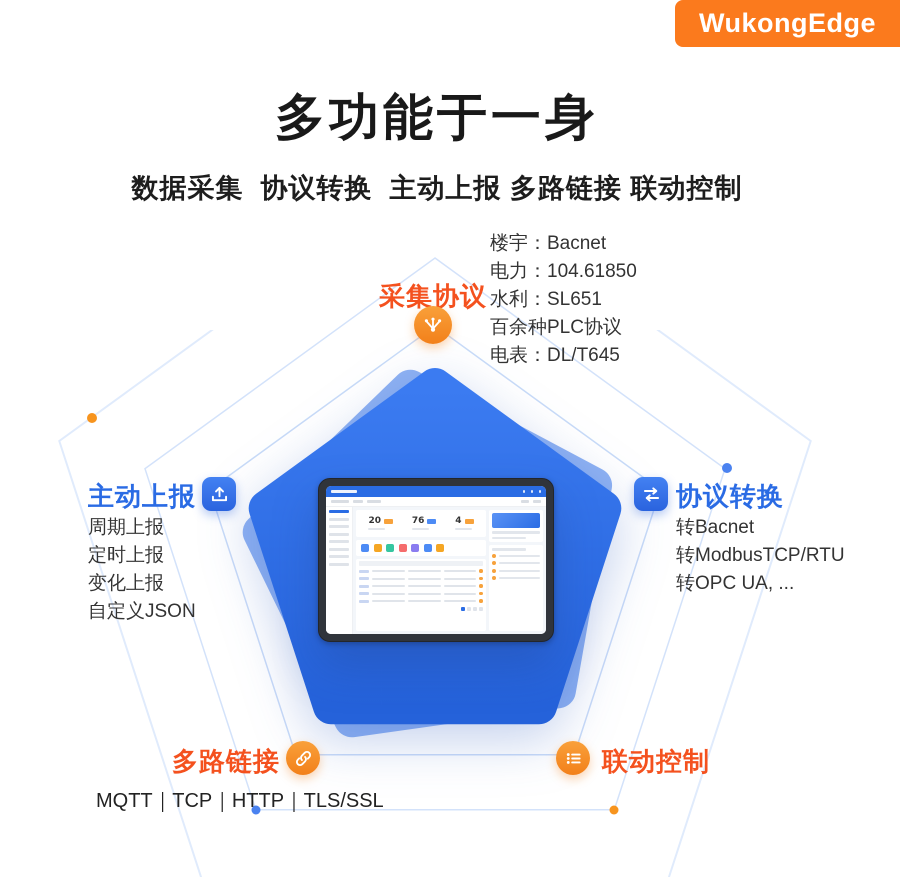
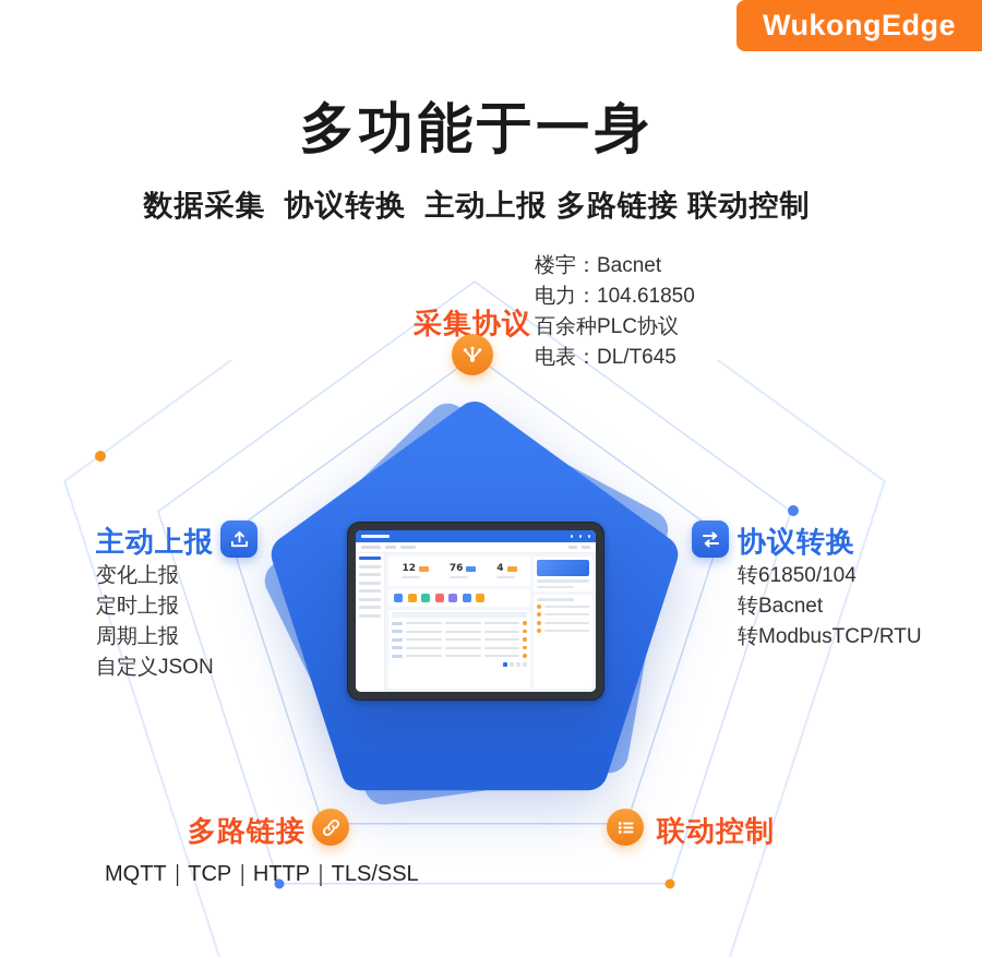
  WukongEdge
  多功能于一身
  数据采集 协议转换 主动上报 多路链接 联动控制
  采集协议
  楼宇：Bacnet
  电力：104.61850
- 水利：SL651
  百余种PLC协议
  电表：DL/T645
  主动上报
- 周期上报
+ 变化上报
  定时上报
- 变化上报
+ 周期上报
  自定义JSON
  协议转换
+ 转61850/104
  转Bacnet
  转ModbusTCP/RTU
- 转OPC UA, ...
  多路链接
  MQTT｜TCP｜HTTP｜TLS/SSL
  联动控制
- 20
+ 12
  76
  4
